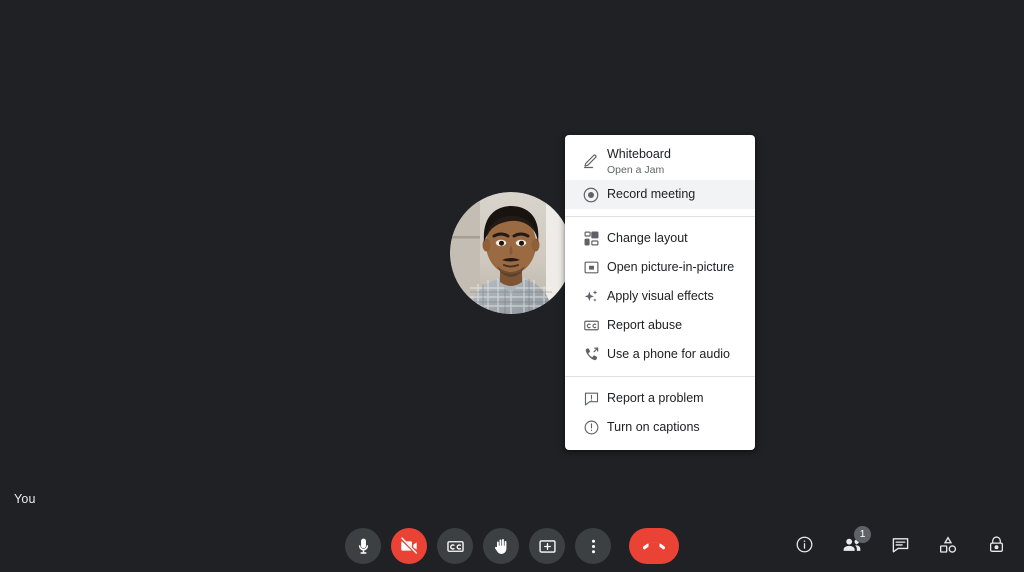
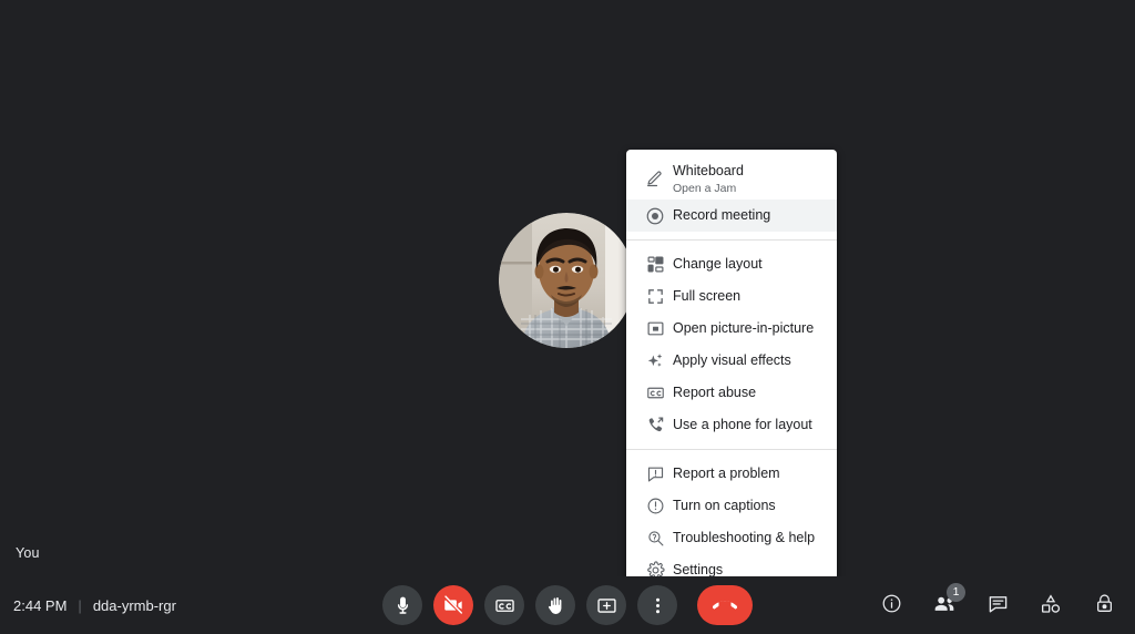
  You
  Whiteboard
  Open a Jam
  Record meeting
  Change layout
+ Full screen
  Open picture-in-picture
  Apply visual effects
  Report abuse
- Use a phone for audio
+ Use a phone for layout
  Report a problem
  Turn on captions
+ Troubleshooting & help
+ Settings
+ 2:44 PM
+ |
+ dda-yrmb-rgr
  1
